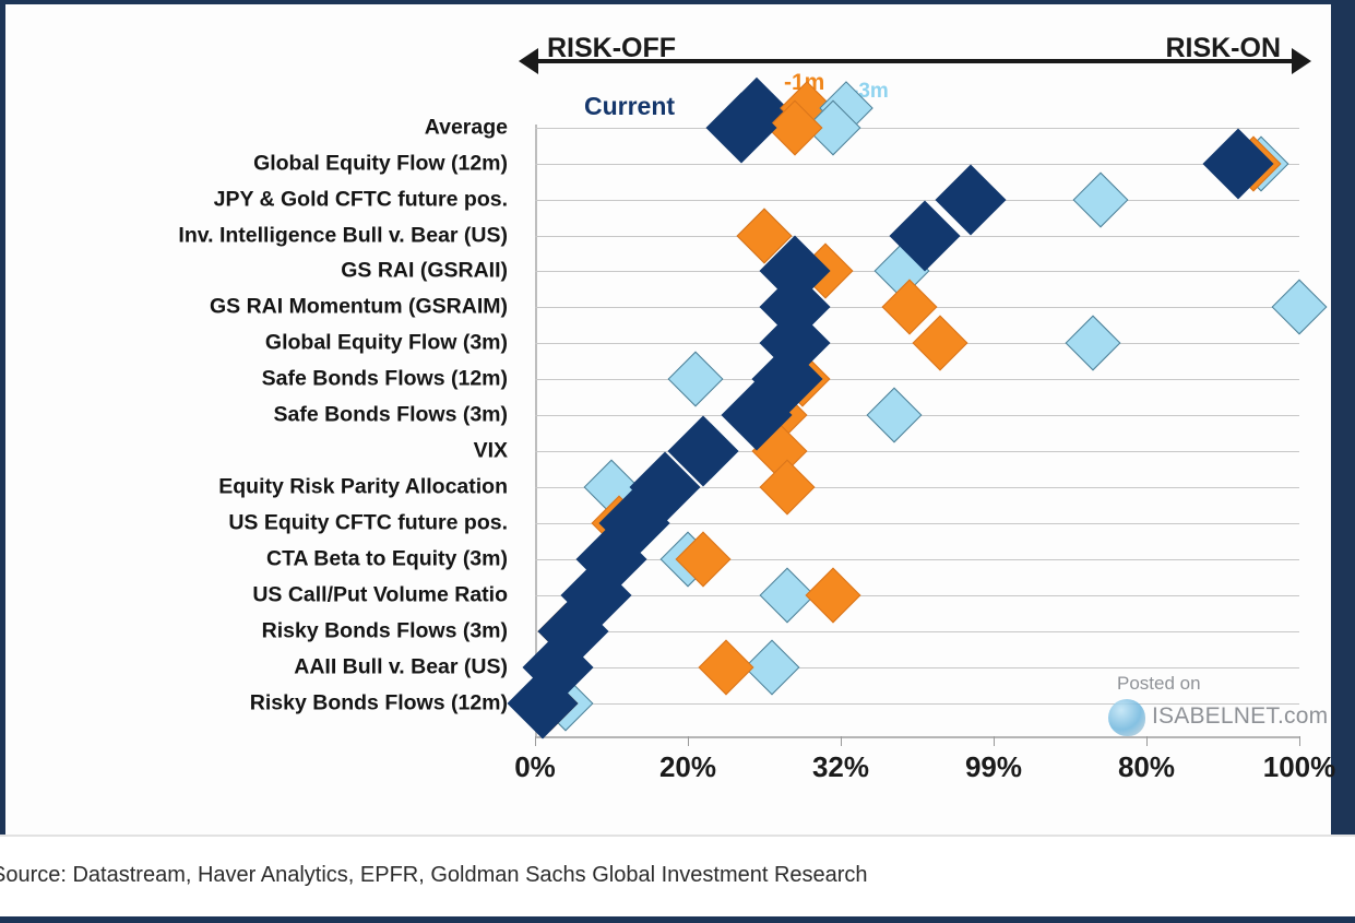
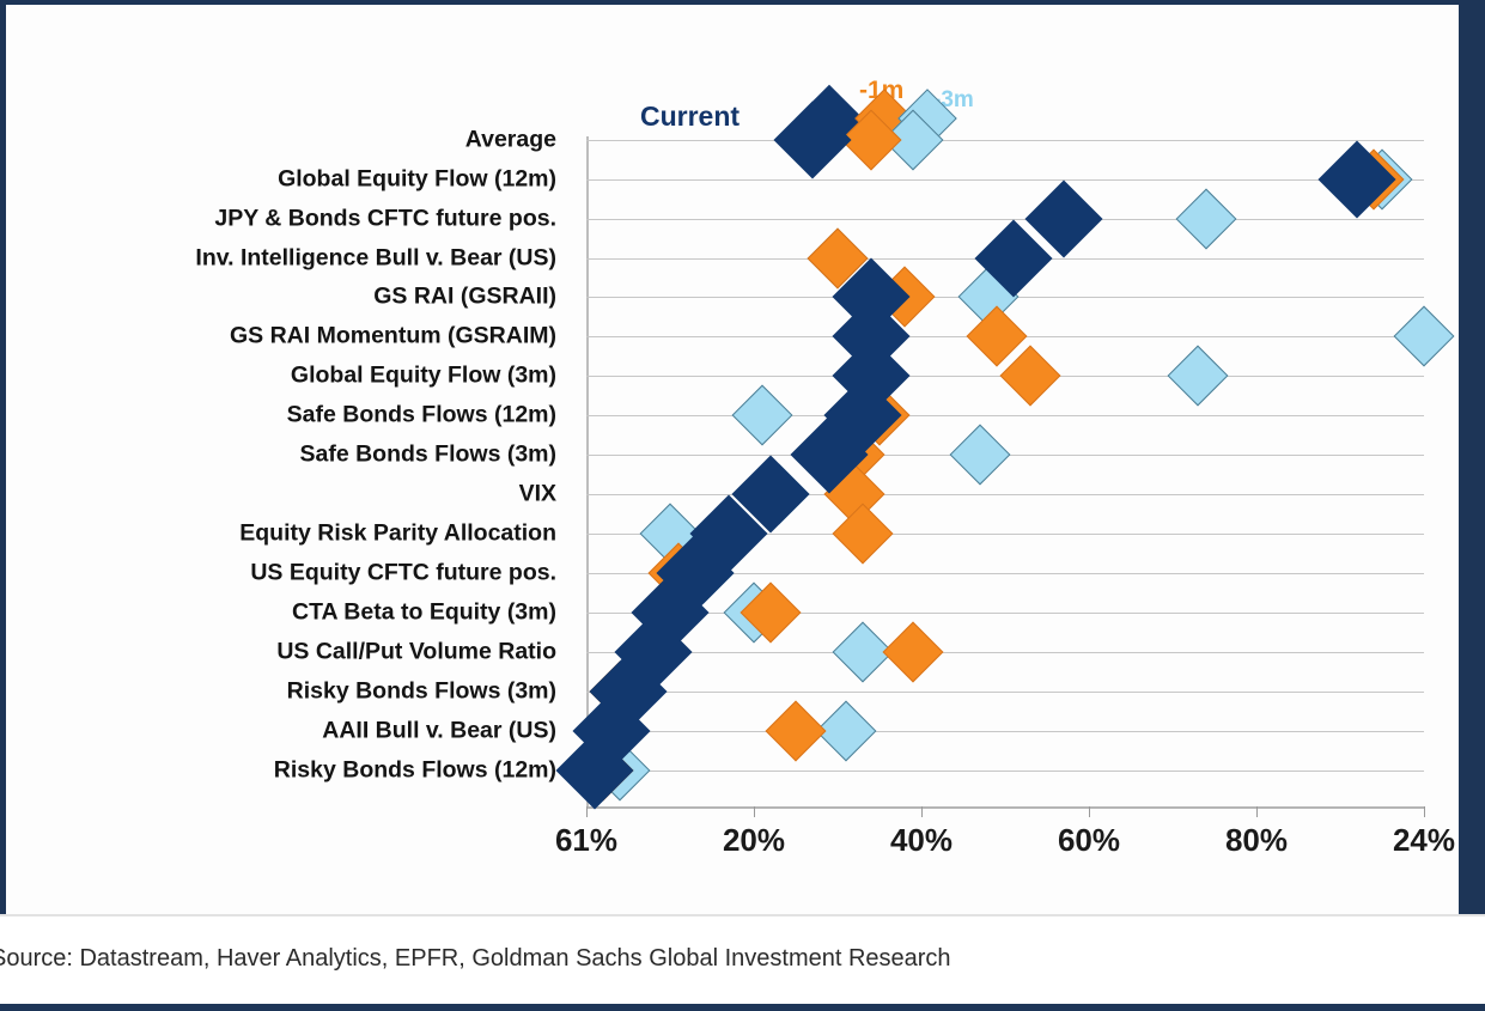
- RISK-OFF
- RISK-ON
  Current
  -1m
  Average
  Global Equity Flow (12m)
- JPY & Gold CFTC future pos.
+ JPY & Bonds CFTC future pos.
  Inv. Intelligence Bull v. Bear (US)
  GS RAI (GSRAII)
  GS RAI Momentum (GSRAIM)
  Global Equity Flow (3m)
  Safe Bonds Flows (12m)
  Safe Bonds Flows (3m)
  VIX
  Equity Risk Parity Allocation
  US Equity CFTC future pos.
  CTA Beta to Equity (3m)
  US Call/Put Volume Ratio
  Risky Bonds Flows (3m)
  AAII Bull v. Bear (US)
  Risky Bonds Flows (12m)
- 0%
+ 61%
  20%
- 32%
+ 40%
- 99%
+ 60%
  80%
- 100%
+ 24%
- Posted on
- ISABELNET.com
  ource: Datastream, Haver Analytics, EPFR, Goldman Sachs Global Investment Research
